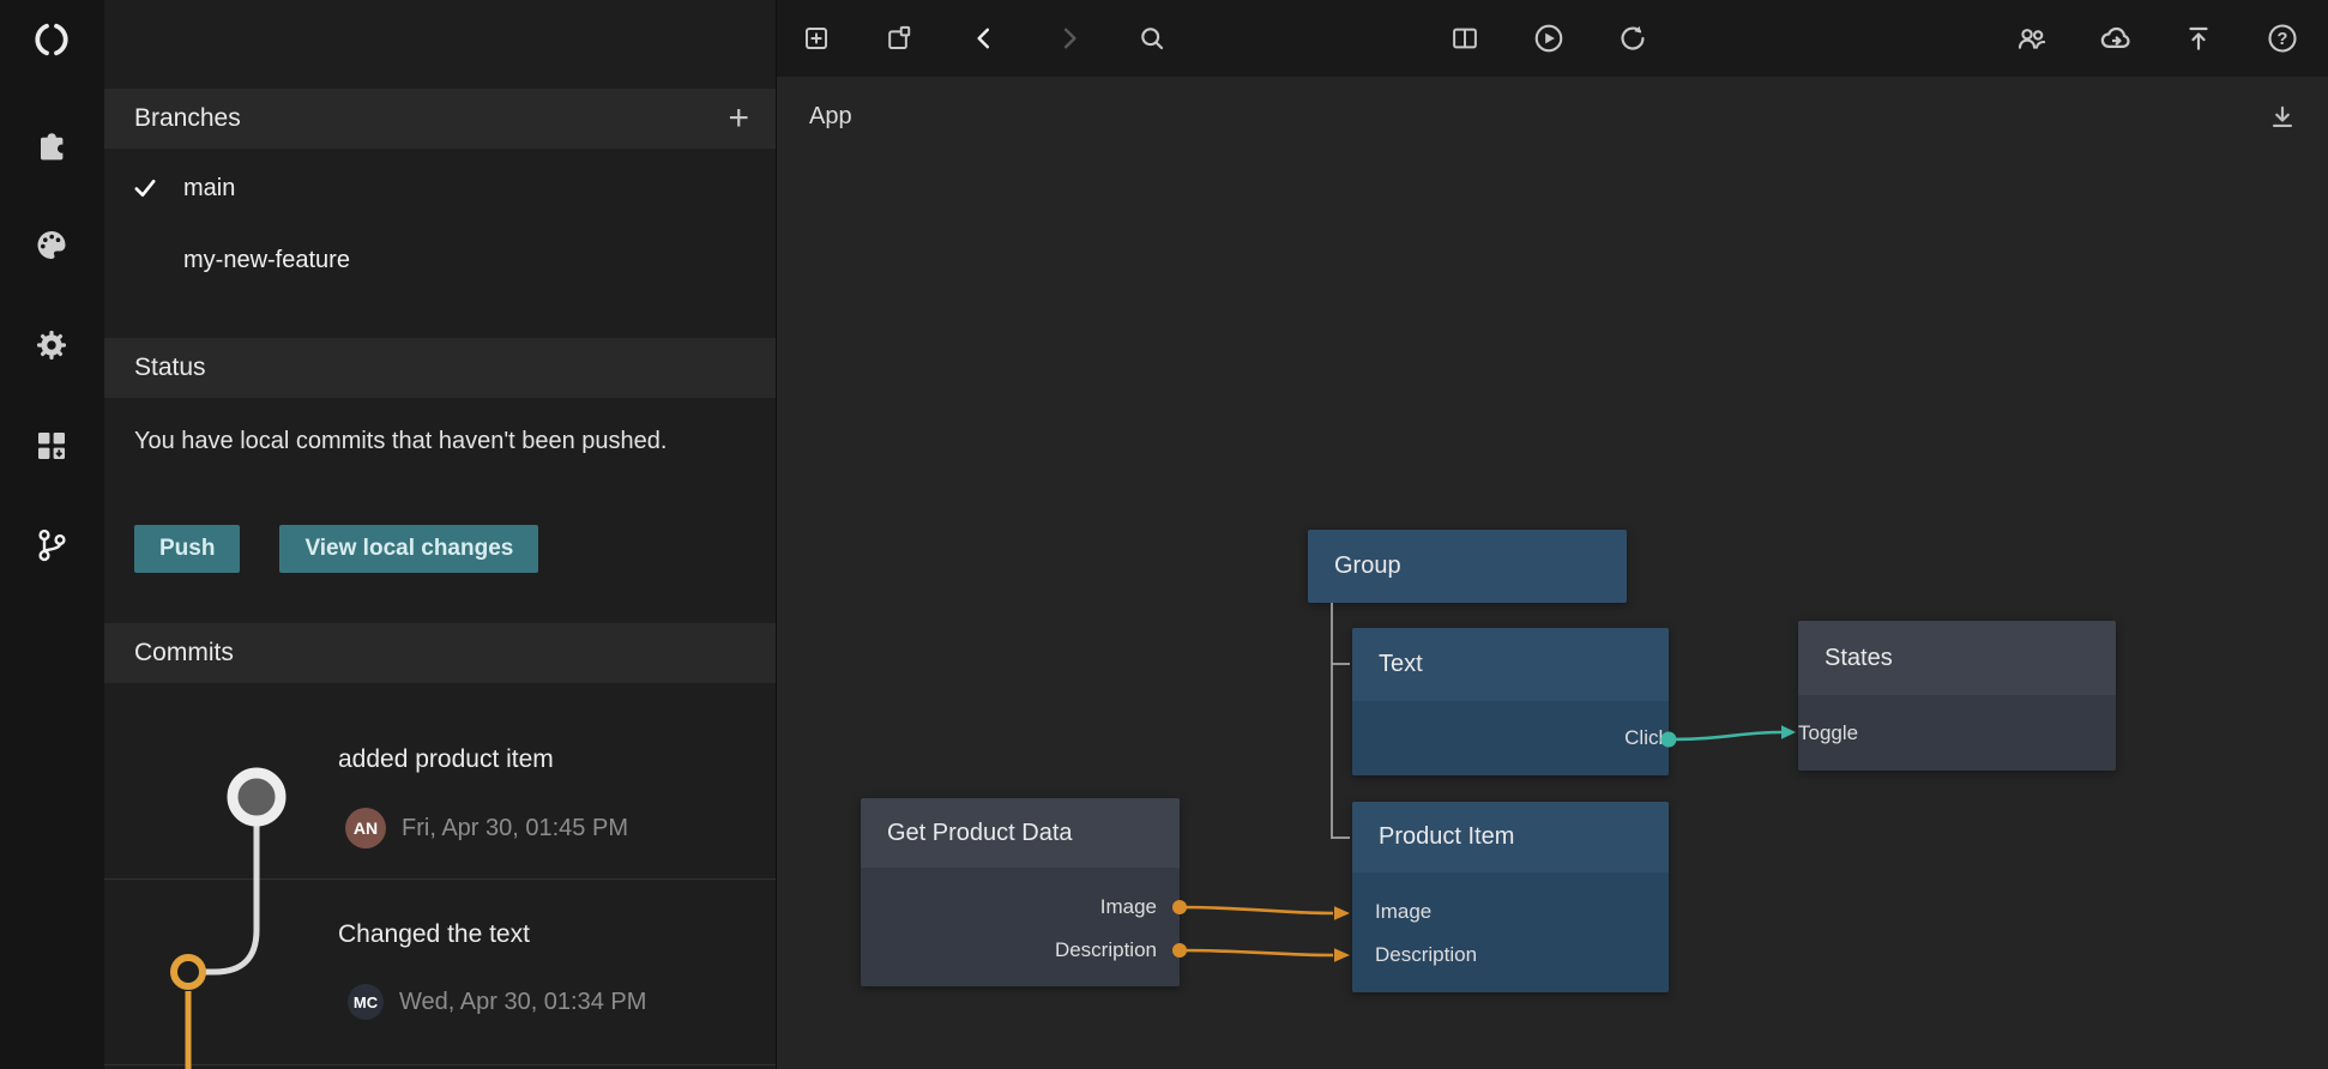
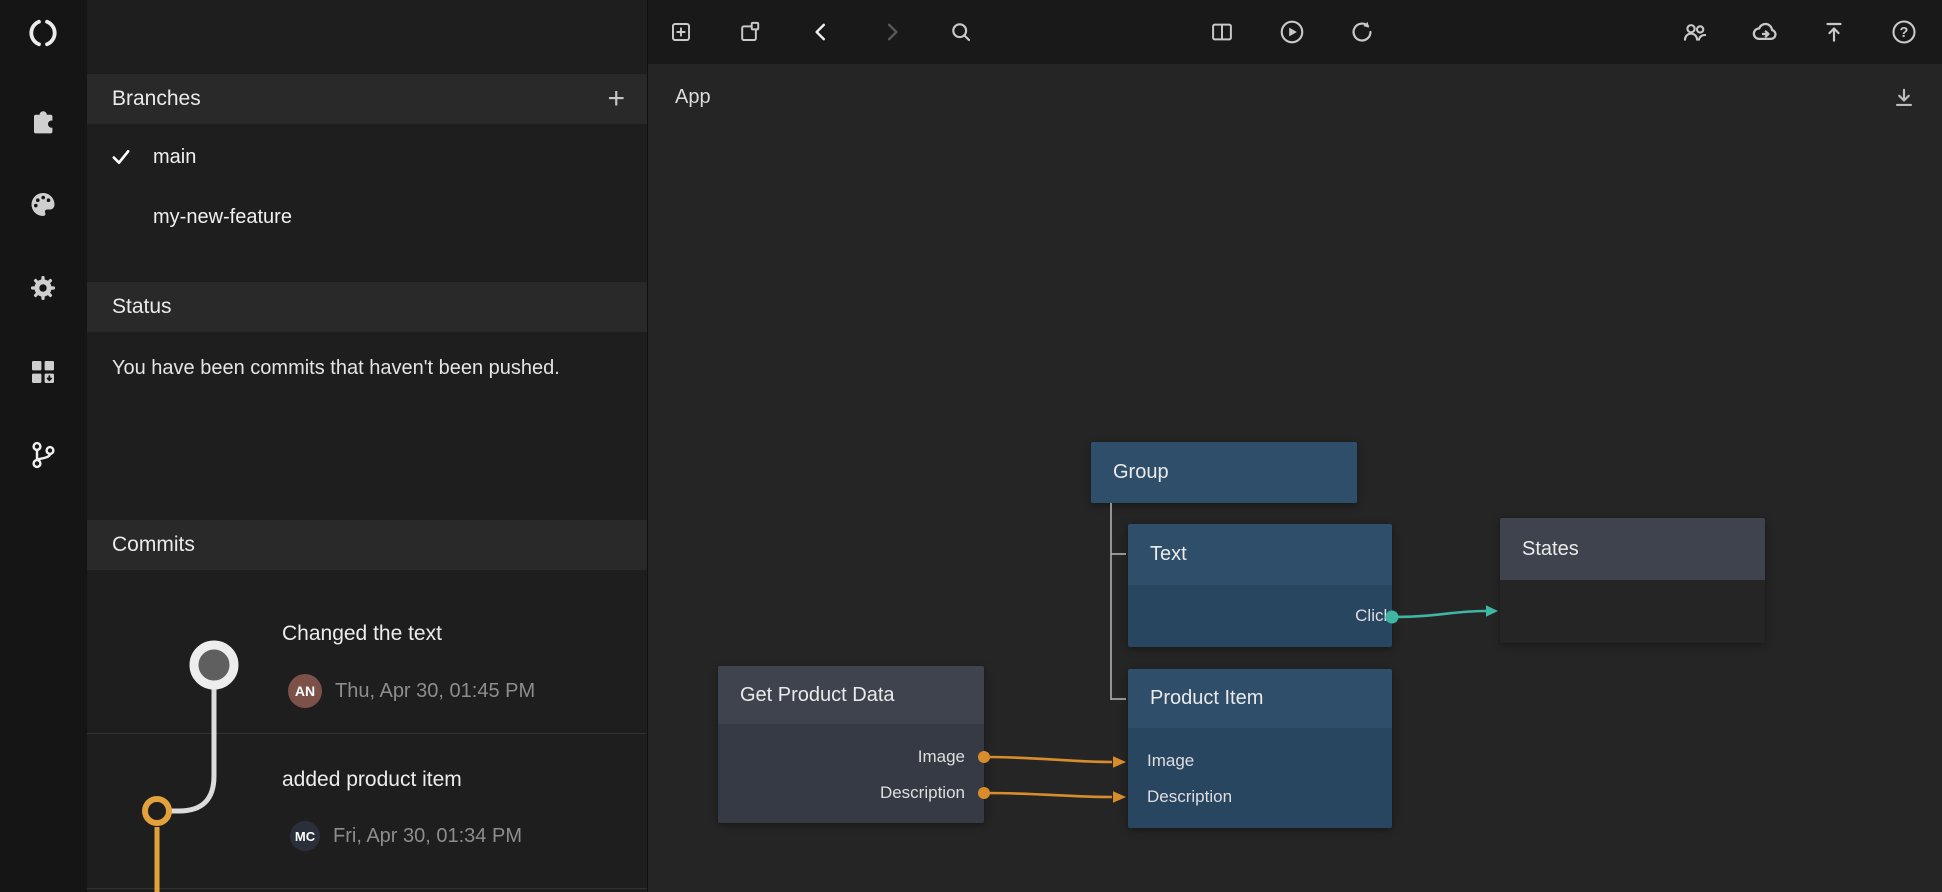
  Branches
  +
  main
  my-new-feature
  Status
- You have local commits that haven't been pushed.
+ You have been commits that haven't been pushed.
- Push
- View local changes
  Commits
- added product item
+ Changed the text
  AN
- Fri, Apr 30, 01:45 PM
+ Thu, Apr 30, 01:45 PM
- Changed the text
+ added product item
  MC
- Wed, Apr 30, 01:34 PM
+ Fri, Apr 30, 01:34 PM
  ?
  App
  Group
  Text
  Clic
  States
- Toggle
  Get Product Data
  Image
  Description
  Product Item
  Image
  Description
